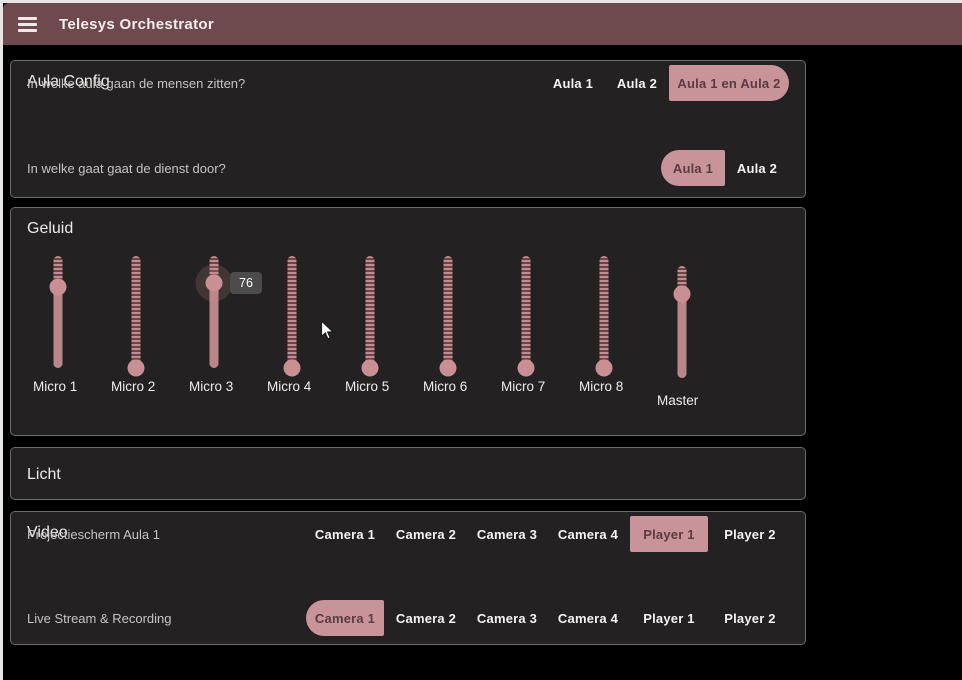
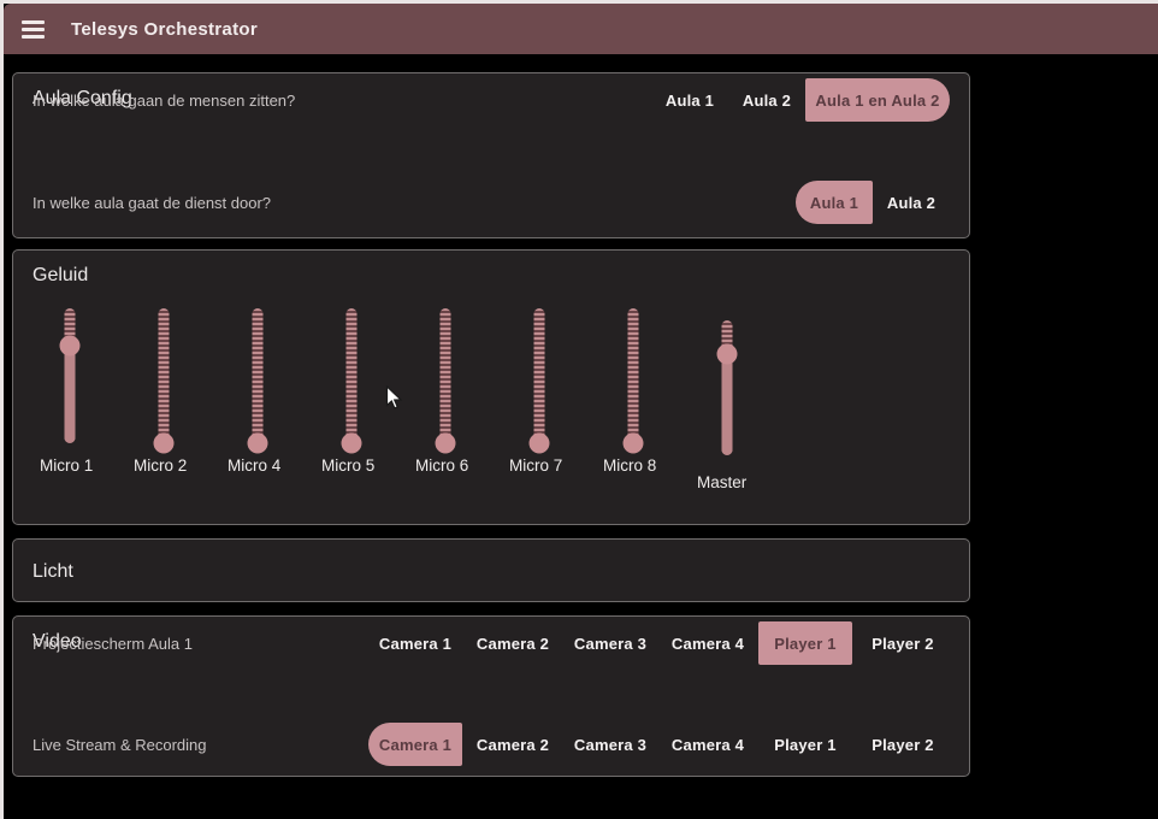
  Telesys Orchestrator
  Aula Config
- In welke gaat gaat de dienst door?
+ In welke aula gaat de dienst door?
  Aula 1
  Aula 2
  In welke aula gaan de mensen zitten?
  Aula 1
  Aula 2
  Aula 1 en Aula 2
  Geluid
  Micro 1
  Micro 2
- 76
- Micro 3
  Micro 4
  Micro 5
  Micro 6
  Micro 7
  Micro 8
  Master
  Licht
  Video
  Live Stream & Recording
  Camera 1
  Camera 2
  Camera 3
  Camera 4
  Player 1
  Player 2
  Projectiescherm Aula 1
  Camera 1
  Camera 2
  Camera 3
  Camera 4
  Player 1
  Player 2
